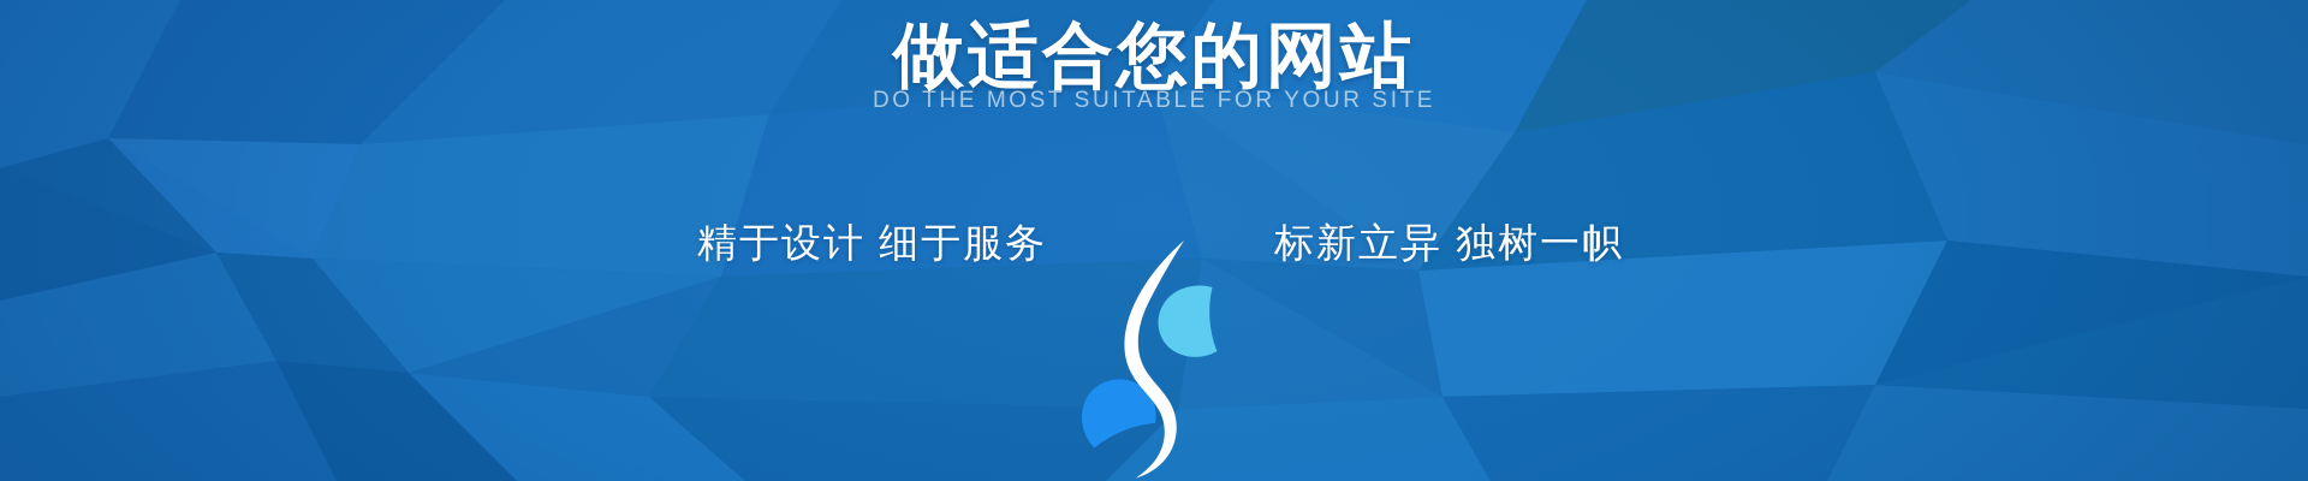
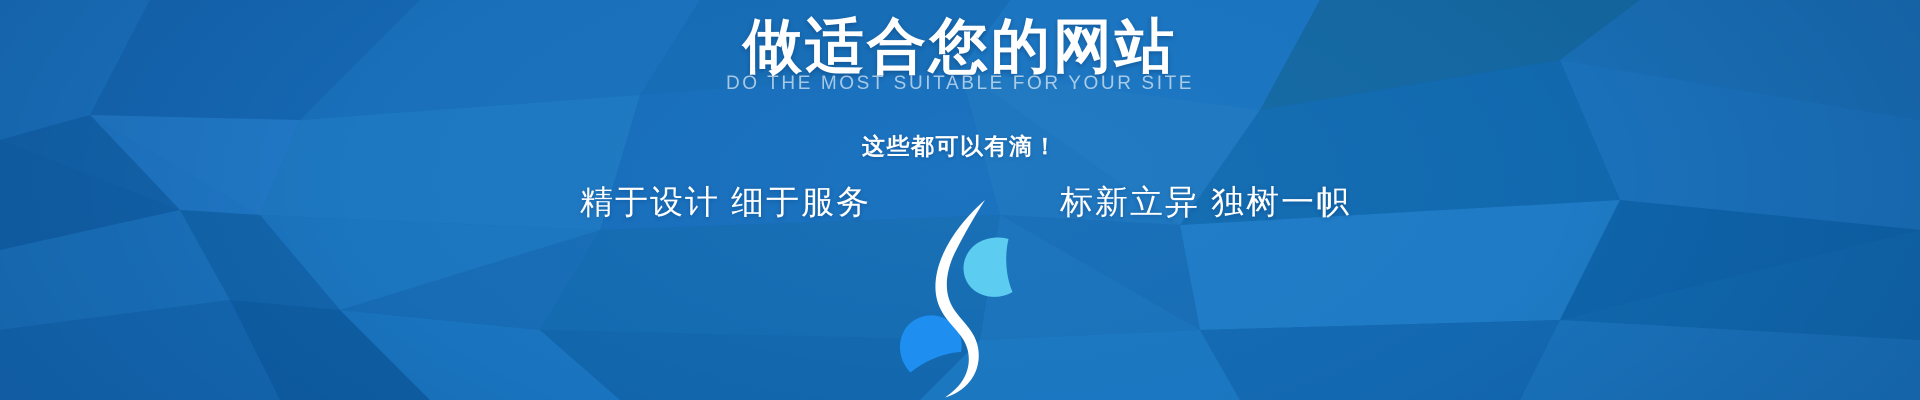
  做适合您的网站
  DO THE MOST SUITABLE FOR YOUR SITE
+ 这些都可以有滴！
  精于设计 细于服务
  标新立异 独树一帜
